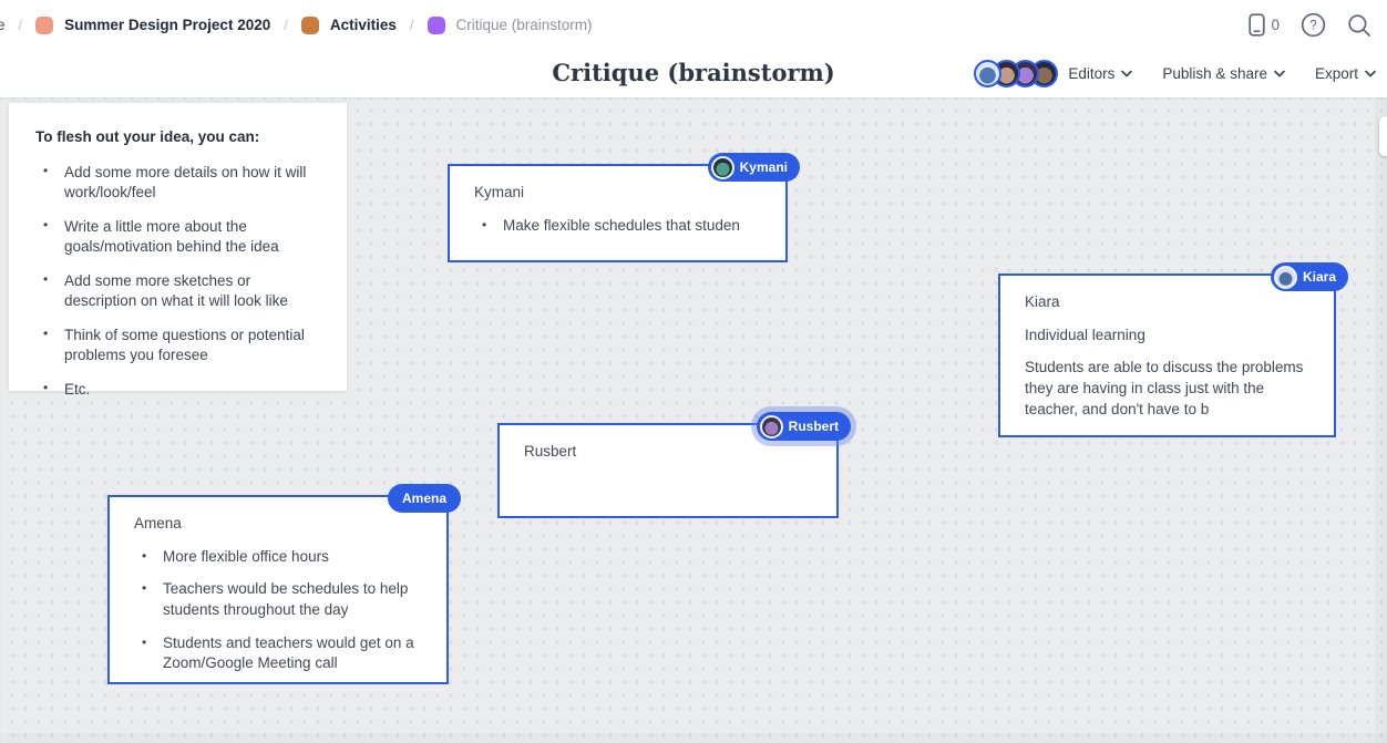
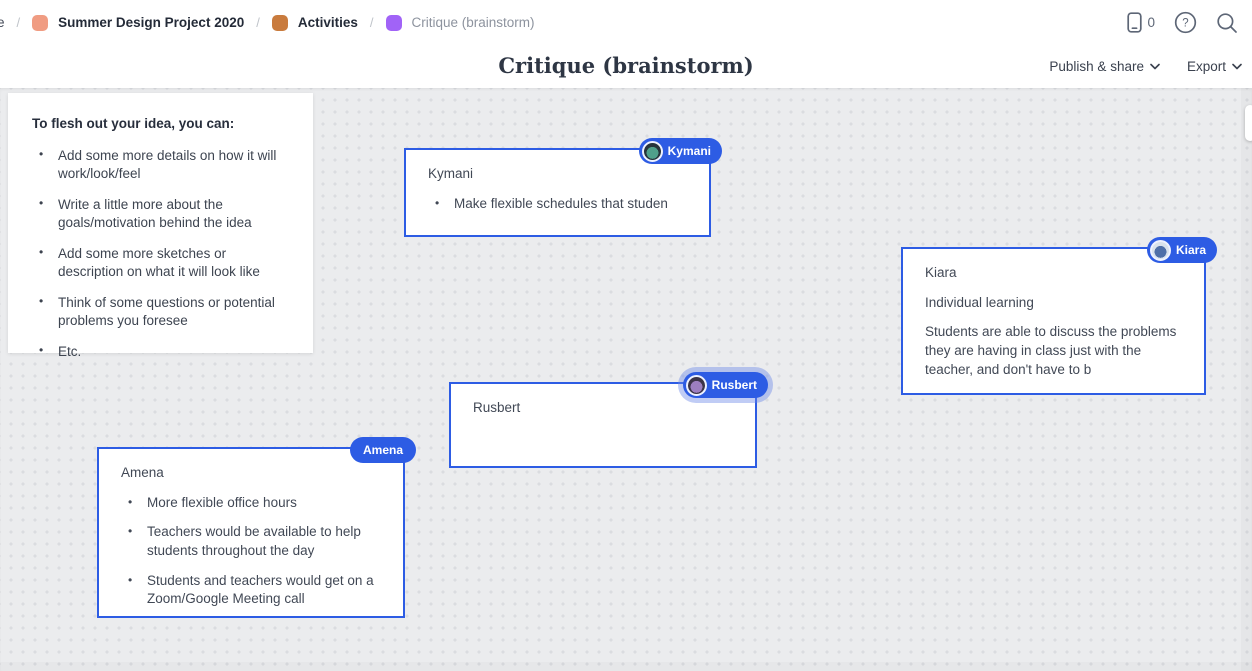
  e
  /
  Summer Design Project 2020
  /
  Activities
  /
  Critique (brainstorm)
  0
  ?
  Critique (brainstorm)
- Editors
  Publish & share
  Export
  To flesh out your idea, you can:
  •
  Add some more details on how it will work/look/feel
  •
  Write a little more about the goals/motivation behind the idea
  •
  Add some more sketches or description on what it will look like
  •
  Think of some questions or potential problems you foresee
  •
  Etc.
  Kymani
  Kymani
  •
  Make flexible schedules that studen
  Kiara
  Kiara
  Individual learning
  Students are able to discuss the problems they are having in class just with the teacher, and don't have to b
  Rusbert
  Rusbert
  Amena
  Amena
  •
  More flexible office hours
  •
- Teachers would be schedules to help students throughout the day
+ Teachers would be available to help students throughout the day
  •
  Students and teachers would get on a Zoom/Google Meeting call
